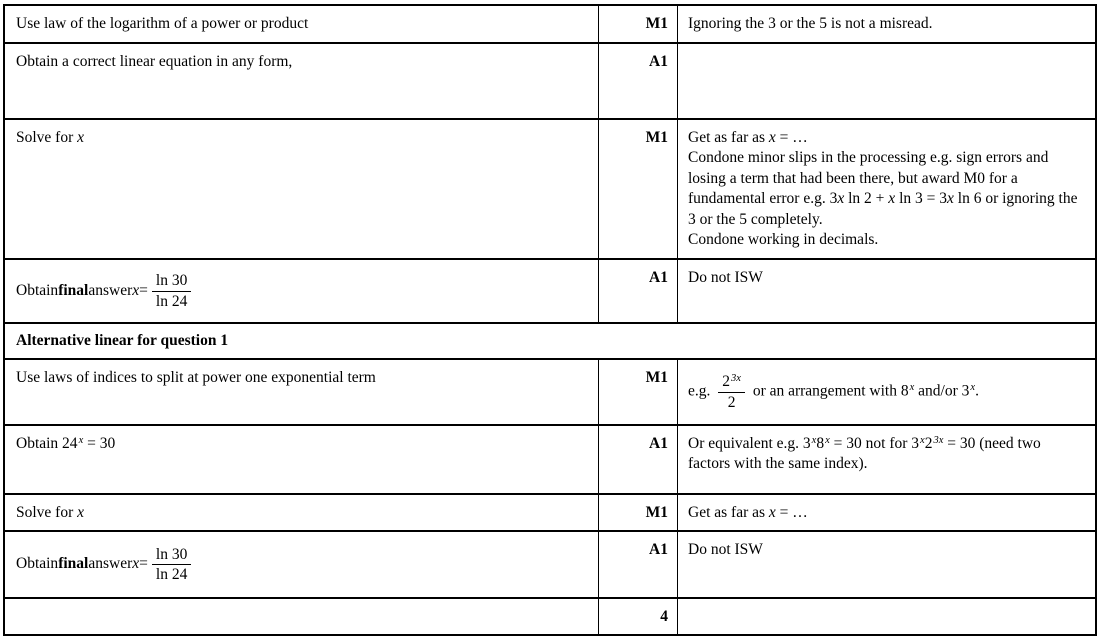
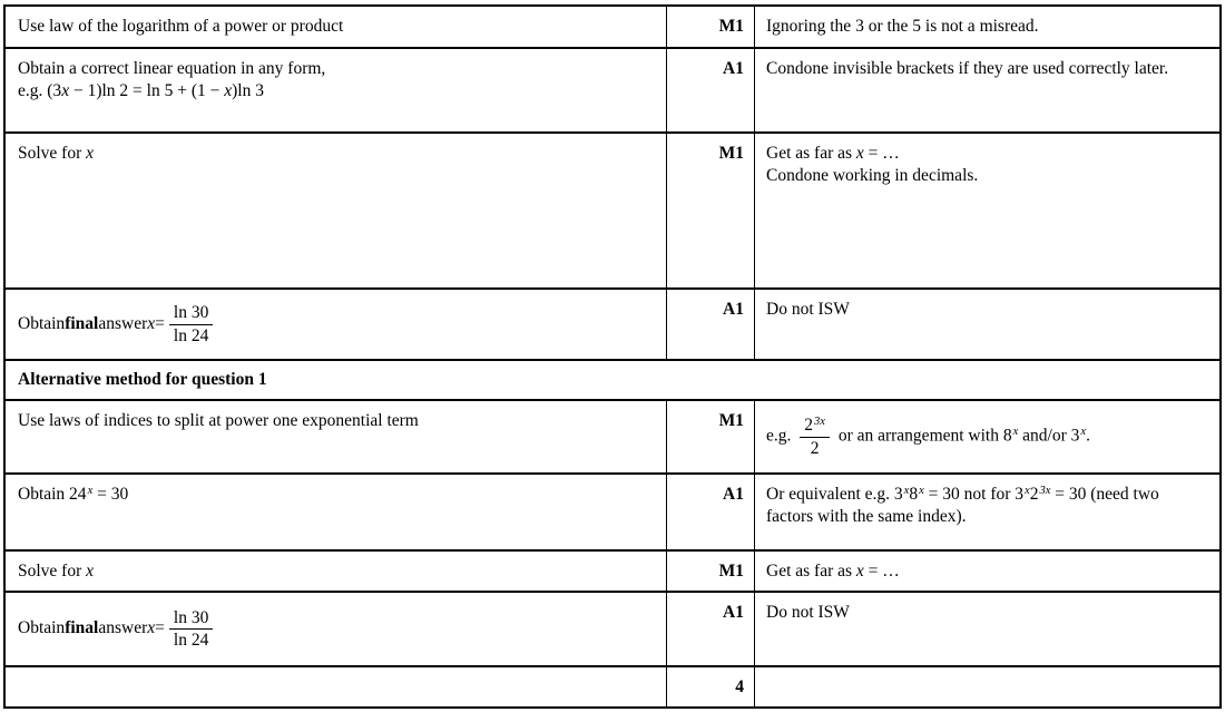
  Use law of the logarithm of a power or product
  M1
  Ignoring the 3 or the 5 is not a misread.
  Obtain a correct linear equation in any form,
+ e.g. (3x − 1)ln 2 = ln 5 + (1 − x)ln 3
  A1
+ Condone invisible brackets if they are used correctly later.
  Solve for x
  M1
  Get as far as x = …
- Condone minor slips in the processing e.g. sign errors and losing a term that had been there, but award M0 for a fundamental error e.g. 3x ln 2 + x ln 3 = 3x ln 6 or ignoring the 3 or the 5 completely.
  Condone working in decimals.
  Obtain
  final
  answer
  x
  =
  ln 30
  ln 24
  A1
  Do not ISW
- Alternative linear for question 1
+ Alternative method for question 1
  Use laws of indices to split at power one exponential term
  M1
  e.g.
  23x
  2
  or an arrangement with 8x and/or 3x.
  Obtain 24x = 30
  A1
  Or equivalent e.g. 3x8x = 30 not for 3x23x = 30 (need two factors with the same index).
  Solve for x
  M1
  Get as far as x = …
  Obtain
  final
  answer
  x
  =
  ln 30
  ln 24
  A1
  Do not ISW
  4
